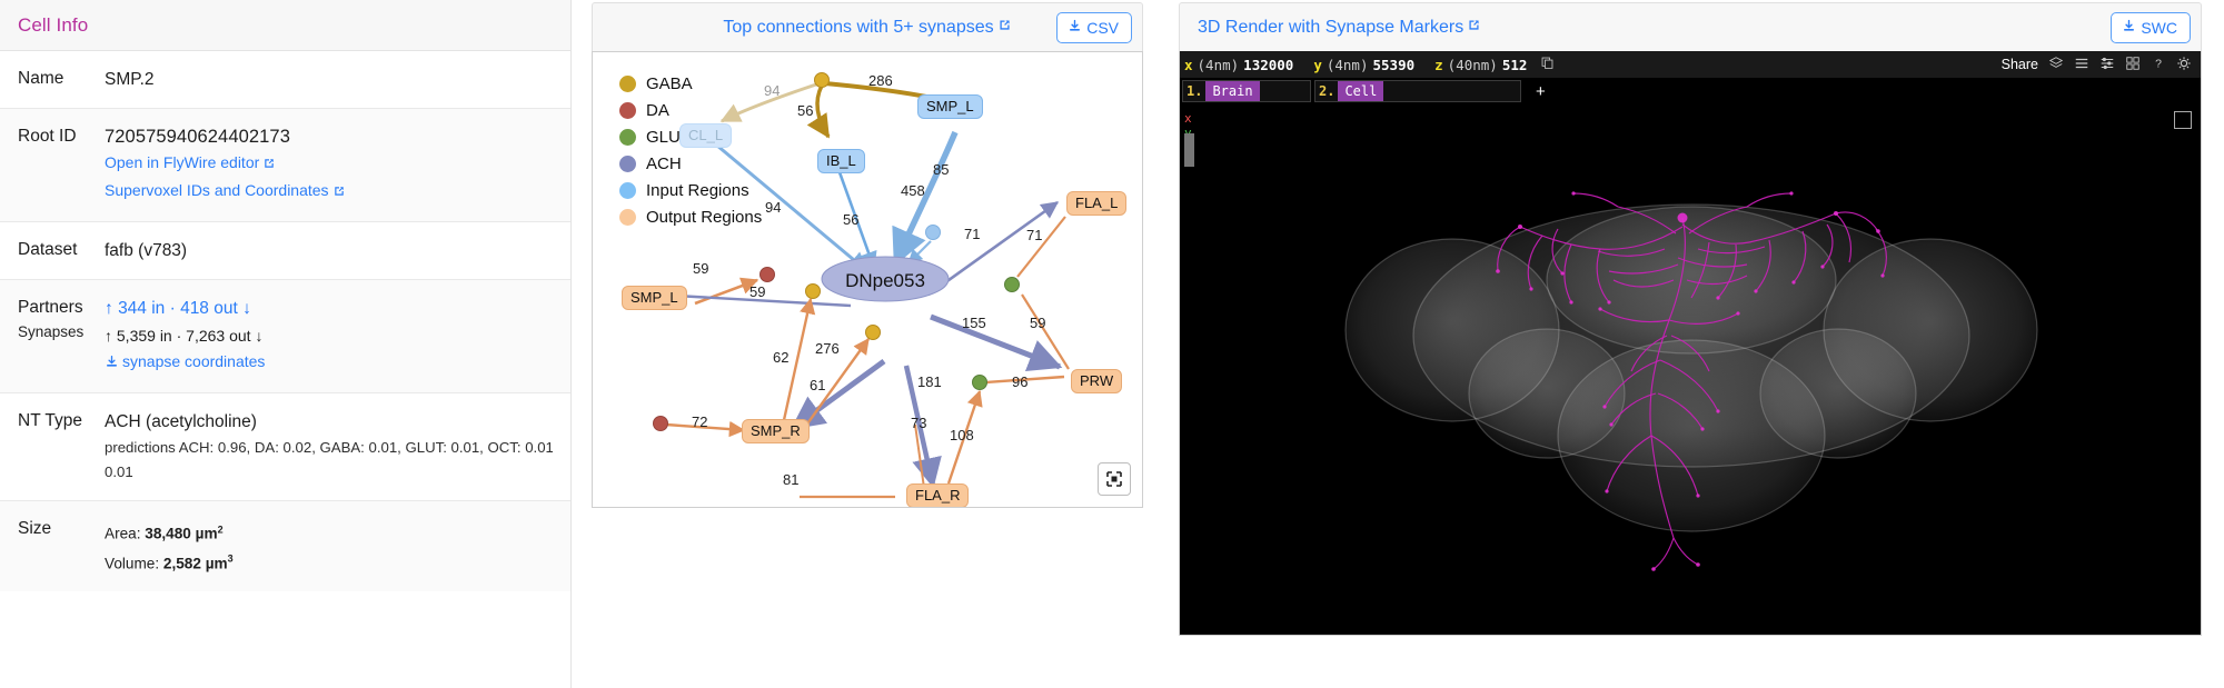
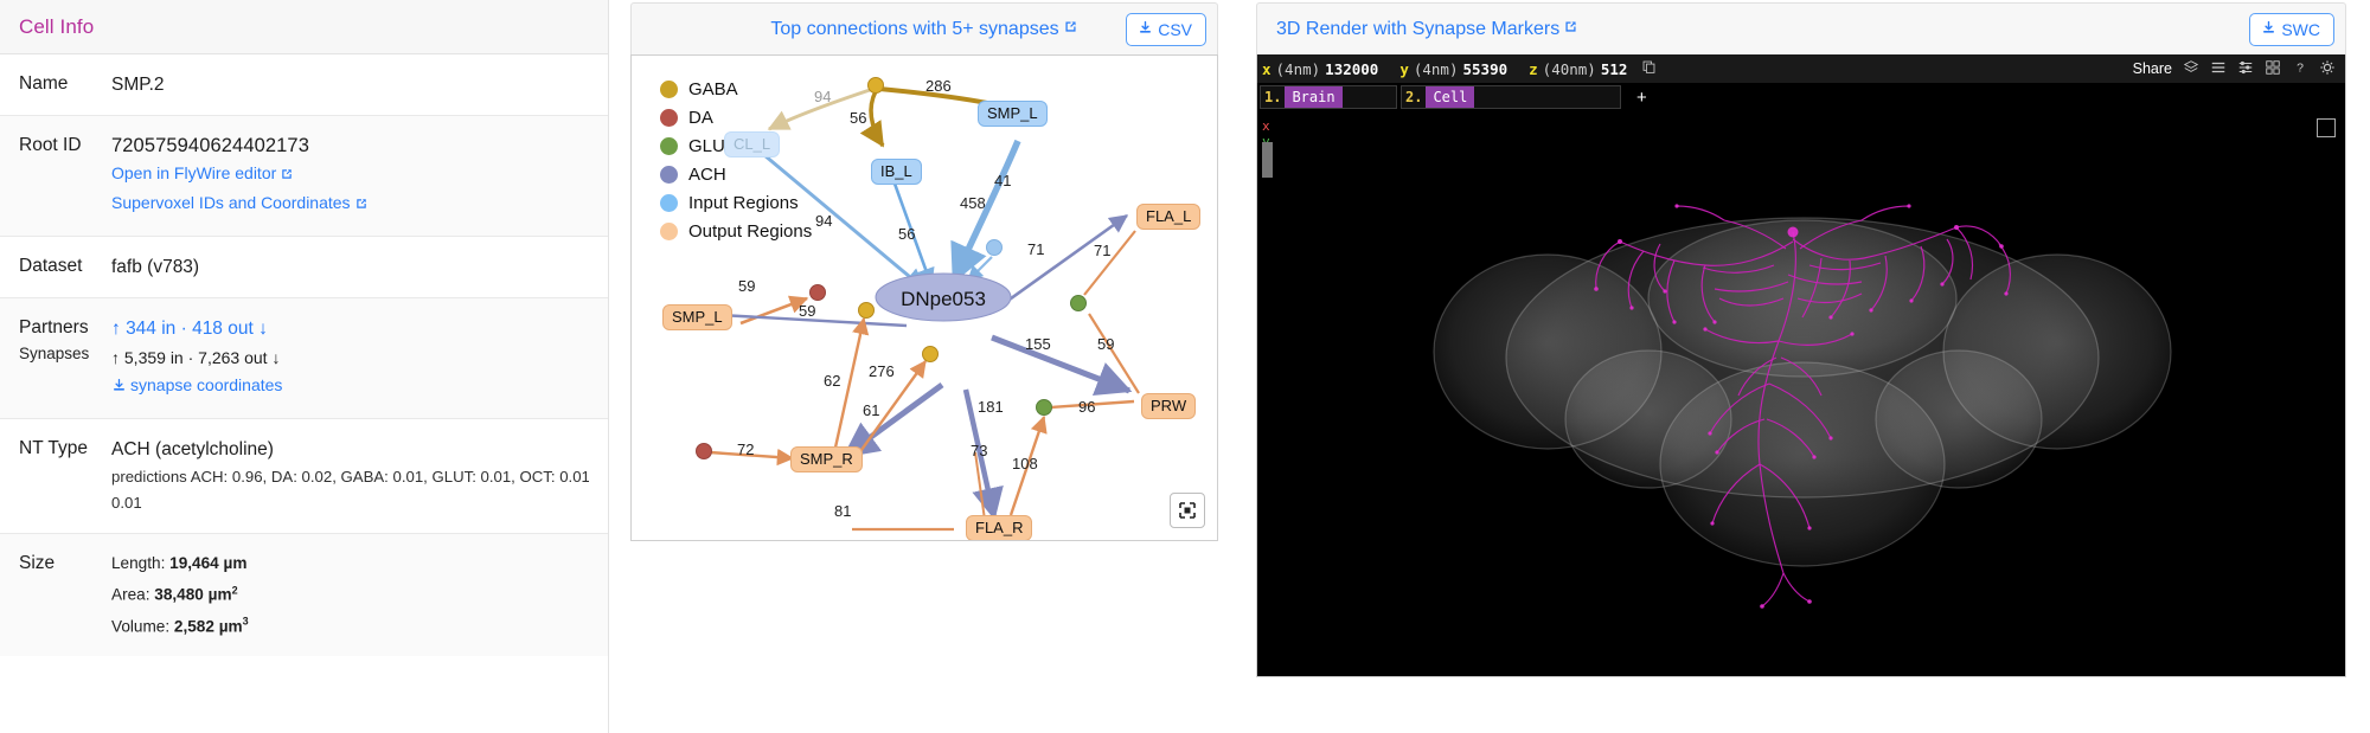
  Cell Info
  Name
  SMP.2
  Root ID
  720575940624402173
  Open in FlyWire editor
  Supervoxel IDs and Coordinates
  Dataset
  fafb (v783)
  Partners
  Synapses
  ↑ 344 in · 418 out ↓
  ↑ 5,359 in · 7,263 out ↓
  synapse coordinates
  NT Type
  ACH (acetylcholine)
  predictions ACH: 0.96, DA: 0.02, GABA: 0.01, GLUT: 0.01, OCT: 0.01
  0.01
  Size
+ Length: 19,464 µm
  Area: 38,480 µm2
  Volume: 2,582 µm3
  Top connections with 5+ synapses
  CSV
  DNpe053
  GABA
  DA
  GLU
  ACH
  Input Regions
  Output Regions
  CL_L
  SMP_L
  IB_L
  FLA_L
  SMP_L
  PRW
  SMP_R
  FLA_R
  94
  286
  56
- 85
+ 41
  458
  94
  56
  71
  71
  59
  59
  59
  155
  276
  62
  61
  181
  96
  72
  73
  108
  81
  3D Render with Synapse Markers
  SWC
  x
  (4nm)
  132000
  y
  (4nm)
  55390
  z
  (40nm)
  512
  Share
  ?
  1.
  Brain
  2.
  Cell
  +
  x
